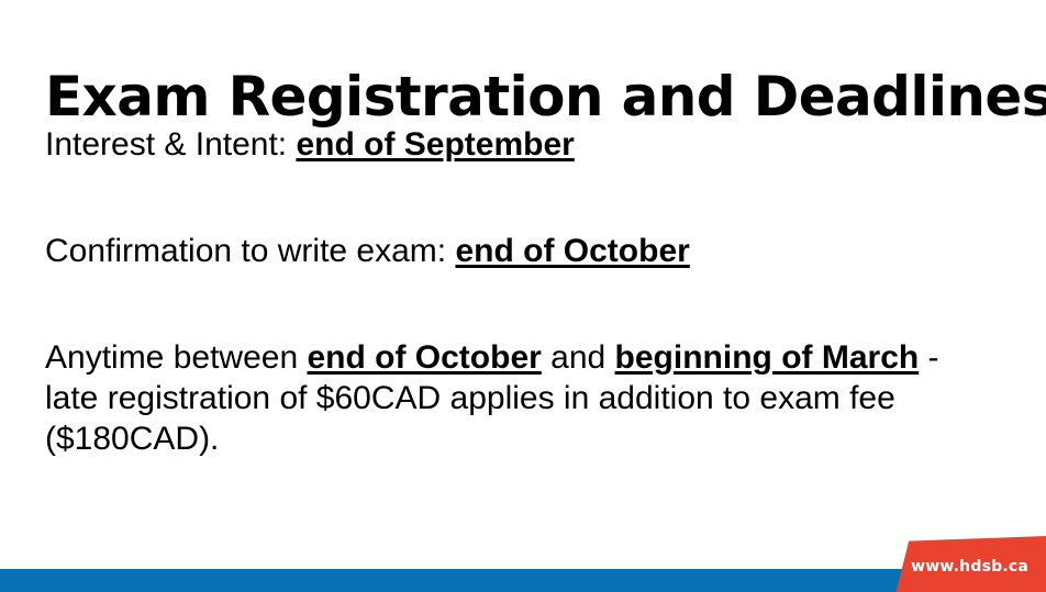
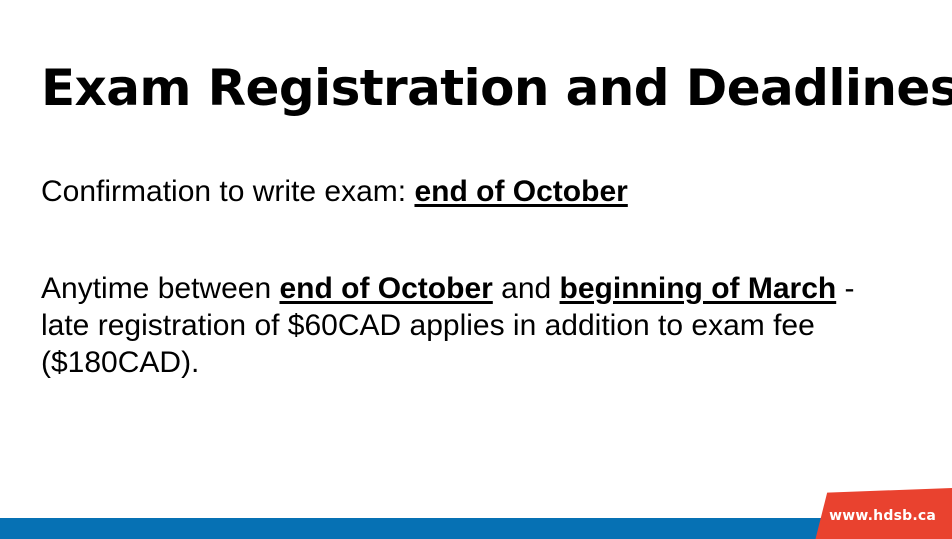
  Exam Registration and Deadlines
- Interest & Intent: end of September
  Confirmation to write exam: end of October
  Anytime between end of October and beginning of March - late registration of $60CAD applies in addition to exam fee ($180CAD).
  www.hdsb.ca
